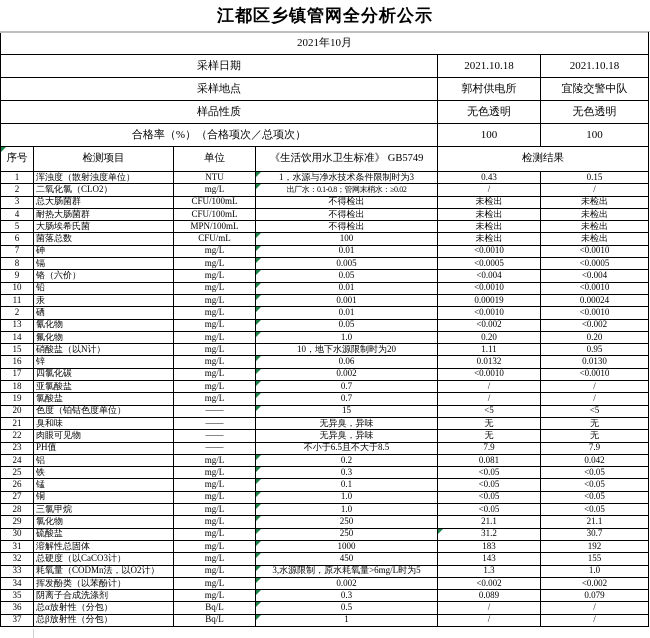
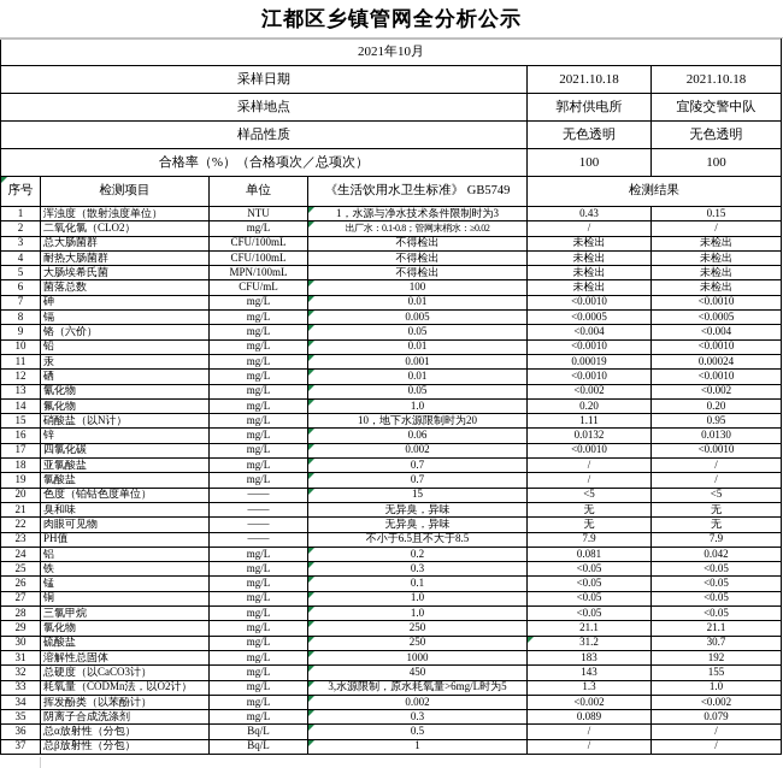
  江都区乡镇管网全分析公示
  2021年10月
  采样日期	2021.10.18	2021.10.18
  采样地点	郭村供电所	宜陵交警中队
  样品性质	无色透明	无色透明
  合格率（%）（合格项次／总项次）	100	100
  序号	检测项目	单位	《生活饮用水卫生标准》 GB5749	检测结果
  1	浑浊度（散射浊度单位）	NTU	1，水源与净水技术条件限制时为3	0.43	0.15
  2	二氧化氯（CLO2）	mg/L	出厂水：0.1-0.8；管网末梢水：≥0.02	/	/
  3	总大肠菌群	CFU/100mL	不得检出	未检出	未检出
  4	耐热大肠菌群	CFU/100mL	不得检出	未检出	未检出
  5	大肠埃希氏菌	MPN/100mL	不得检出	未检出	未检出
  6	菌落总数	CFU/mL	100	未检出	未检出
  7	砷	mg/L	0.01	<0.0010	<0.0010
  8	镉	mg/L	0.005	<0.0005	<0.0005
  9	铬（六价）	mg/L	0.05	<0.004	<0.004
  10	铅	mg/L	0.01	<0.0010	<0.0010
  11	汞	mg/L	0.001	0.00019	0.00024
- 2	硒	mg/L	0.01	<0.0010	<0.0010
+ 12	硒	mg/L	0.01	<0.0010	<0.0010
  13	氰化物	mg/L	0.05	<0.002	<0.002
  14	氟化物	mg/L	1.0	0.20	0.20
  15	硝酸盐（以N计）	mg/L	10，地下水源限制时为20	1.11	0.95
  16	锌	mg/L	0.06	0.0132	0.0130
  17	四氯化碳	mg/L	0.002	<0.0010	<0.0010
  18	亚氯酸盐	mg/L	0.7	/	/
  19	氯酸盐	mg/L	0.7	/	/
  20	色度（铂钴色度单位）	——	15	<5	<5
  21	臭和味	——	无异臭，异味	无	无
  22	肉眼可见物	——	无异臭，异味	无	无
  23	PH值	——	不小于6.5且不大于8.5	7.9	7.9
  24	铝	mg/L	0.2	0.081	0.042
  25	铁	mg/L	0.3	<0.05	<0.05
  26	锰	mg/L	0.1	<0.05	<0.05
  27	铜	mg/L	1.0	<0.05	<0.05
  28	三氯甲烷	mg/L	1.0	<0.05	<0.05
  29	氯化物	mg/L	250	21.1	21.1
  30	硫酸盐	mg/L	250	31.2	30.7
  31	溶解性总固体	mg/L	1000	183	192
  32	总硬度（以CaCO3计）	mg/L	450	143	155
  33	耗氧量（CODMn法，以O2计）	mg/L	3,水源限制，原水耗氧量>6mg/L时为5	1.3	1.0
  34	挥发酚类（以苯酚计）	mg/L	0.002	<0.002	<0.002
  35	阴离子合成洗涤剂	mg/L	0.3	0.089	0.079
  36	总α放射性（分包）	Bq/L	0.5	/	/
  37	总β放射性（分包）	Bq/L	1	/	/
